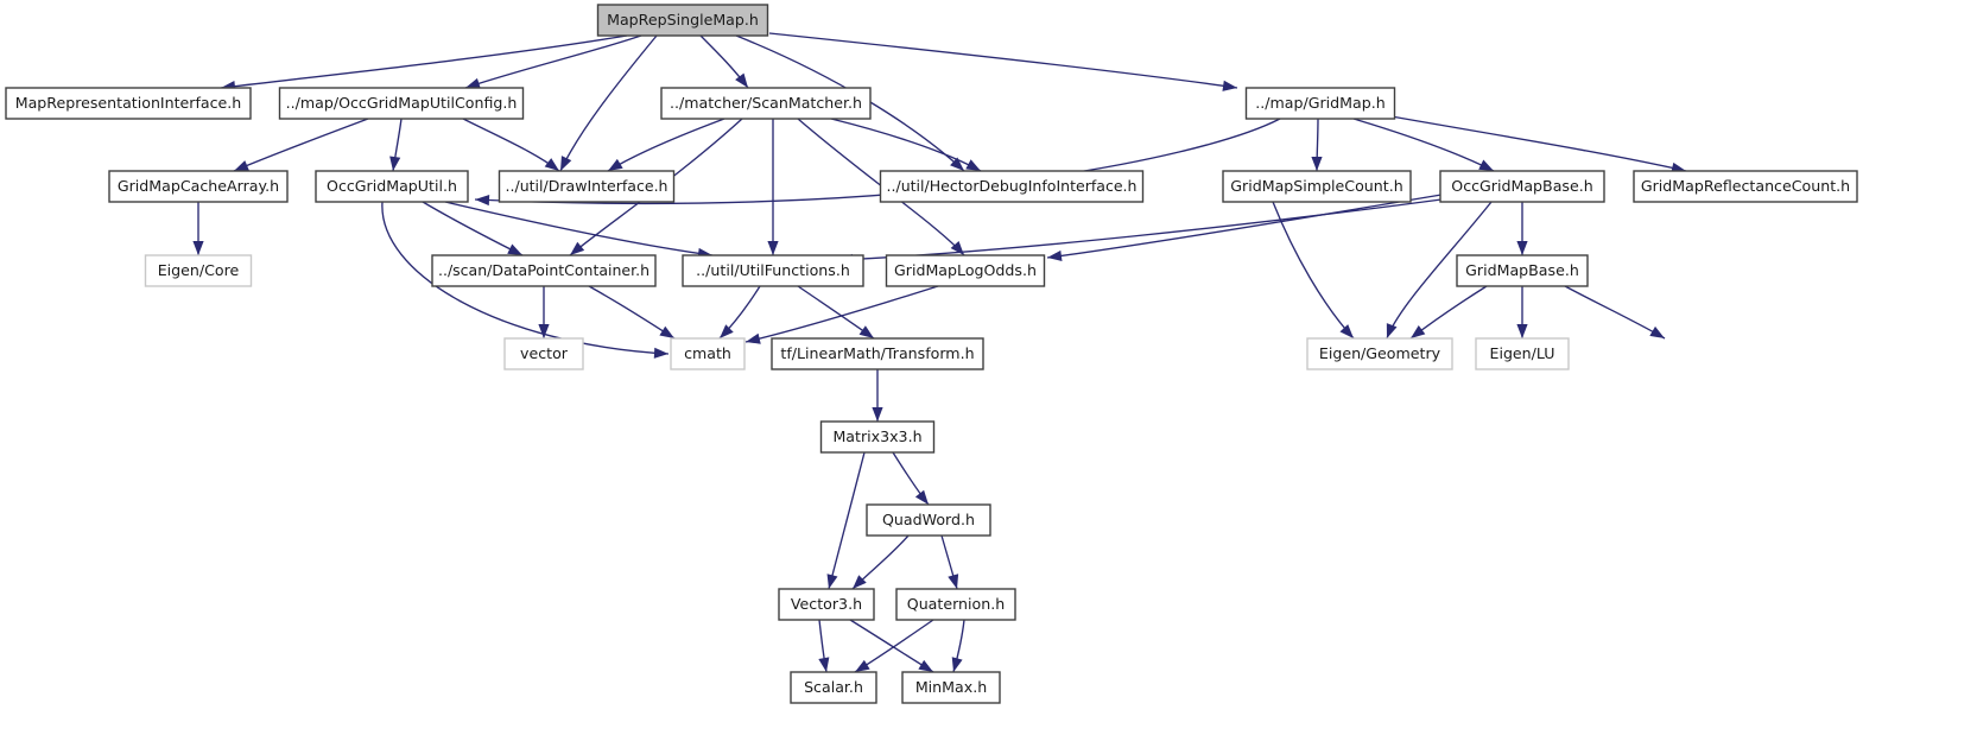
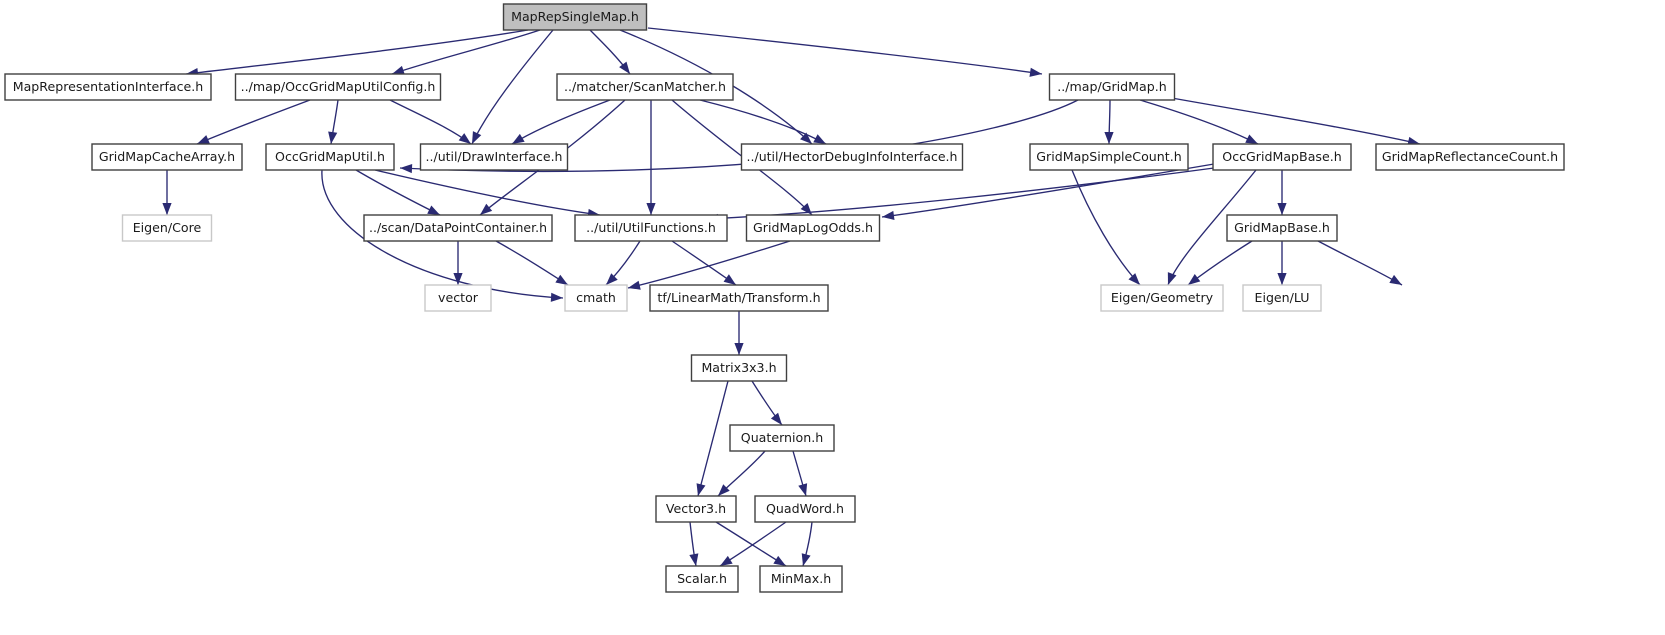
  MapRepSingleMap.h
  MapRepresentationInterface.h
  ../map/OccGridMapUtilConfig.h
  ../matcher/ScanMatcher.h
  ../map/GridMap.h
  GridMapCacheArray.h
  OccGridMapUtil.h
  ../util/DrawInterface.h
  ../util/HectorDebugInfoInterface.h
  GridMapSimpleCount.h
  OccGridMapBase.h
  GridMapReflectanceCount.h
  Eigen/Core
  ../scan/DataPointContainer.h
  ../util/UtilFunctions.h
  GridMapLogOdds.h
  GridMapBase.h
  vector
  cmath
  tf/LinearMath/Transform.h
  Eigen/Geometry
  Eigen/LU
  Matrix3x3.h
- QuadWord.h
+ Quaternion.h
  Vector3.h
- Quaternion.h
+ QuadWord.h
  Scalar.h
  MinMax.h
